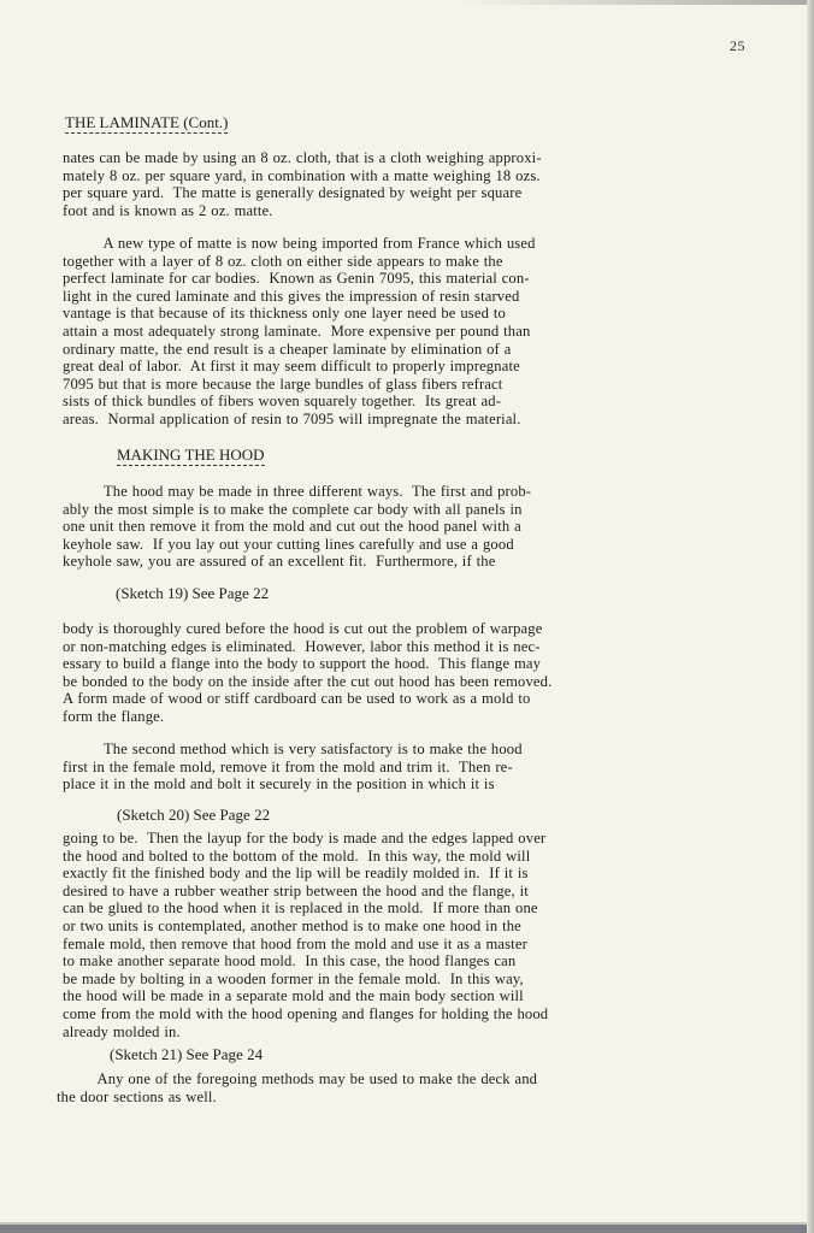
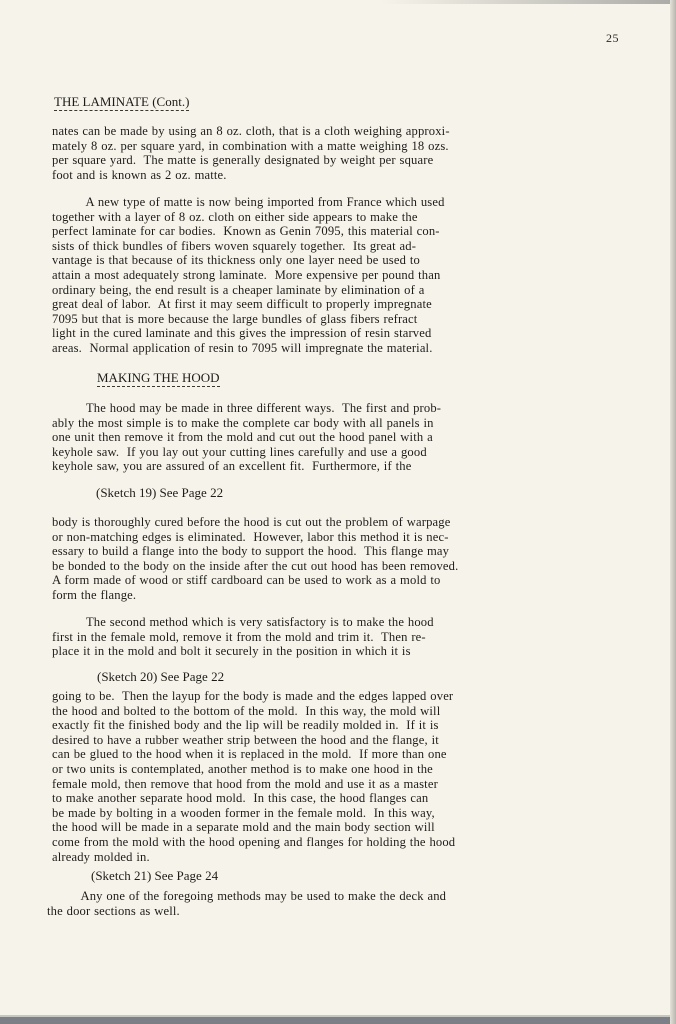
  25
  THE LAMINATE (Cont.)
  nates can be made by using an 8 oz. cloth, that is a cloth weighing approxi-
  mately 8 oz. per square yard, in combination with a matte weighing 18 ozs.
  per square yard. The matte is generally designated by weight per square
  foot and is known as 2 oz. matte.
  A new type of matte is now being imported from France which used
  together with a layer of 8 oz. cloth on either side appears to make the
  perfect laminate for car bodies. Known as Genin 7095, this material con-
- light in the cured laminate and this gives the impression of resin starved
+ sists of thick bundles of fibers woven squarely together. Its great ad-
  vantage is that because of its thickness only one layer need be used to
  attain a most adequately strong laminate. More expensive per pound than
- ordinary matte, the end result is a cheaper laminate by elimination of a
+ ordinary being, the end result is a cheaper laminate by elimination of a
  great deal of labor. At first it may seem difficult to properly impregnate
  7095 but that is more because the large bundles of glass fibers refract
- sists of thick bundles of fibers woven squarely together. Its great ad-
+ light in the cured laminate and this gives the impression of resin starved
  areas. Normal application of resin to 7095 will impregnate the material.
  MAKING THE HOOD
  The hood may be made in three different ways. The first and prob-
  ably the most simple is to make the complete car body with all panels in
  one unit then remove it from the mold and cut out the hood panel with a
  keyhole saw. If you lay out your cutting lines carefully and use a good
  keyhole saw, you are assured of an excellent fit. Furthermore, if the
  (Sketch 19) See Page 22
  body is thoroughly cured before the hood is cut out the problem of warpage
  or non-matching edges is eliminated. However, labor this method it is nec-
  essary to build a flange into the body to support the hood. This flange may
  be bonded to the body on the inside after the cut out hood has been removed.
  A form made of wood or stiff cardboard can be used to work as a mold to
  form the flange.
  The second method which is very satisfactory is to make the hood
  first in the female mold, remove it from the mold and trim it. Then re-
  place it in the mold and bolt it securely in the position in which it is
  (Sketch 20) See Page 22
  going to be. Then the layup for the body is made and the edges lapped over
  the hood and bolted to the bottom of the mold. In this way, the mold will
  exactly fit the finished body and the lip will be readily molded in. If it is
  desired to have a rubber weather strip between the hood and the flange, it
  can be glued to the hood when it is replaced in the mold. If more than one
  or two units is contemplated, another method is to make one hood in the
  female mold, then remove that hood from the mold and use it as a master
  to make another separate hood mold. In this case, the hood flanges can
  be made by bolting in a wooden former in the female mold. In this way,
  the hood will be made in a separate mold and the main body section will
  come from the mold with the hood opening and flanges for holding the hood
  already molded in.
  (Sketch 21) See Page 24
  Any one of the foregoing methods may be used to make the deck and
  the door sections as well.
